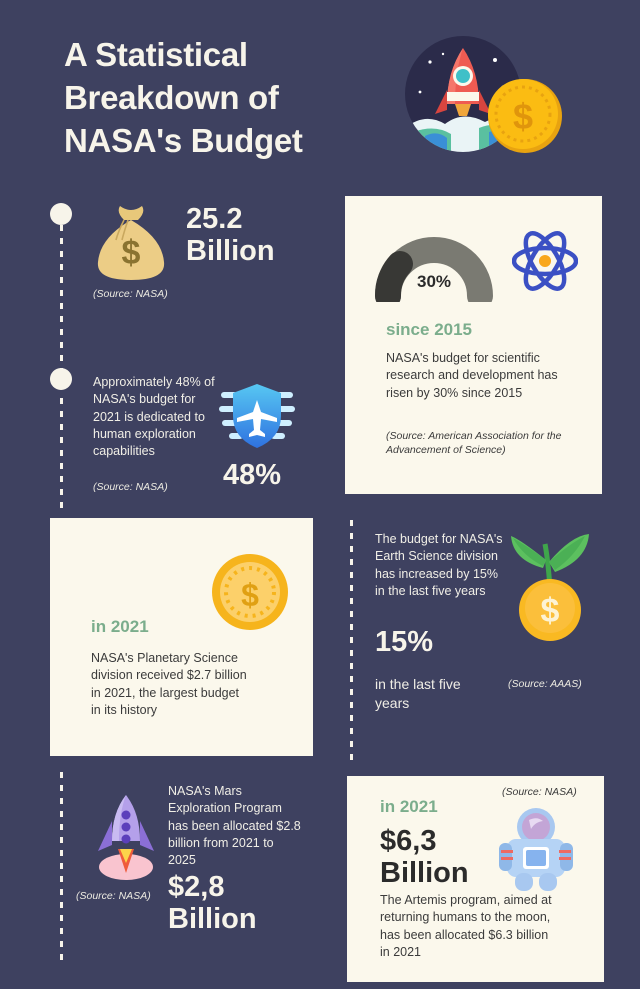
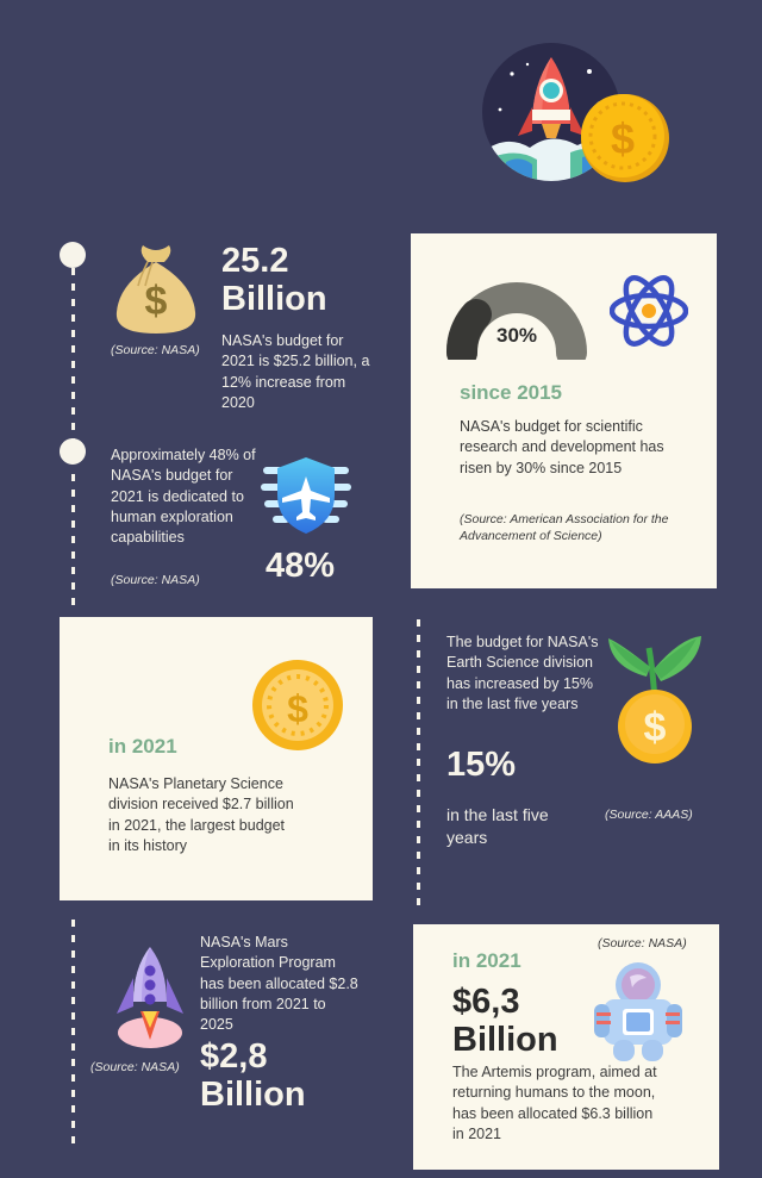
- A Statistical Breakdown of NASA's Budget
  $
  $
  (Source: NASA)
  25.2 Billion
+ NASA's budget for 2021 is $25.2 billion, a 12% increase from 2020
  Approximately 48% of NASA's budget for 2021 is dedicated to human exploration capabilities
  (Source: NASA)
  48%
  30%
  since 2015
  NASA's budget for scientific research and development has risen by 30% since 2015
  (Source: American Association for the Advancement of Science)
  in 2021
  NASA's Planetary Science division received $2.7 billion in 2021, the largest budget in its history
  $
  The budget for NASA's Earth Science division has increased by 15% in the last five years
  15%
  in the last five years
  $
  (Source: AAAS)
  (Source: NASA)
  NASA's Mars Exploration Program has been allocated $2.8 billion from 2021 to 2025
  $2,8 Billion
  (Source: NASA)
  in 2021
  $6,3 Billion
  The Artemis program, aimed at returning humans to the moon, has been allocated $6.3 billion in 2021
